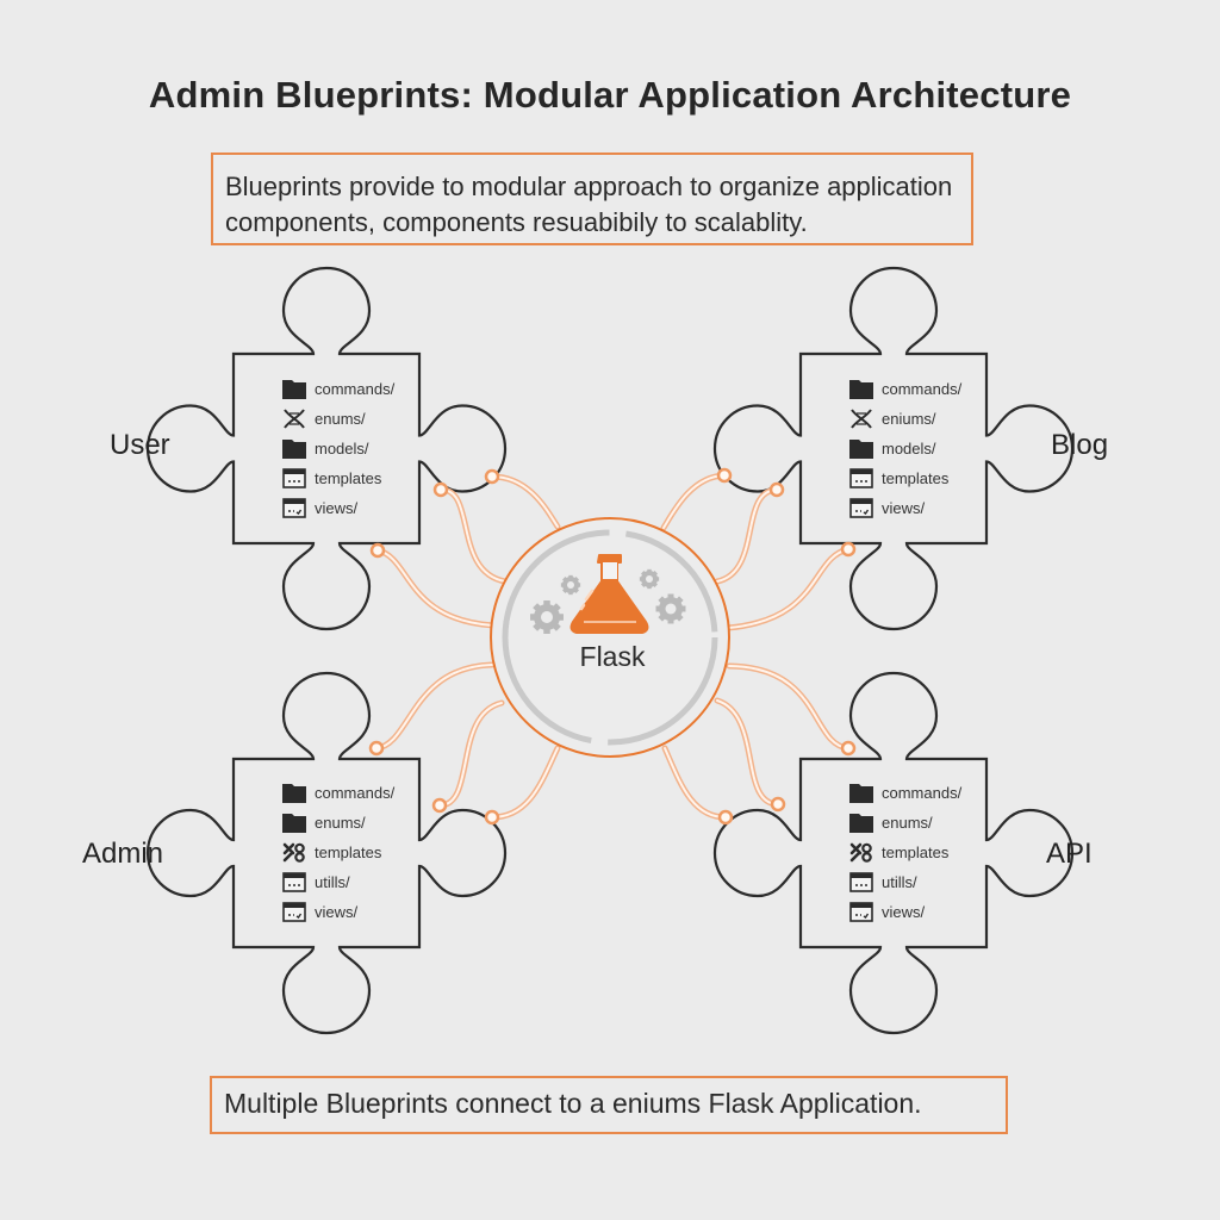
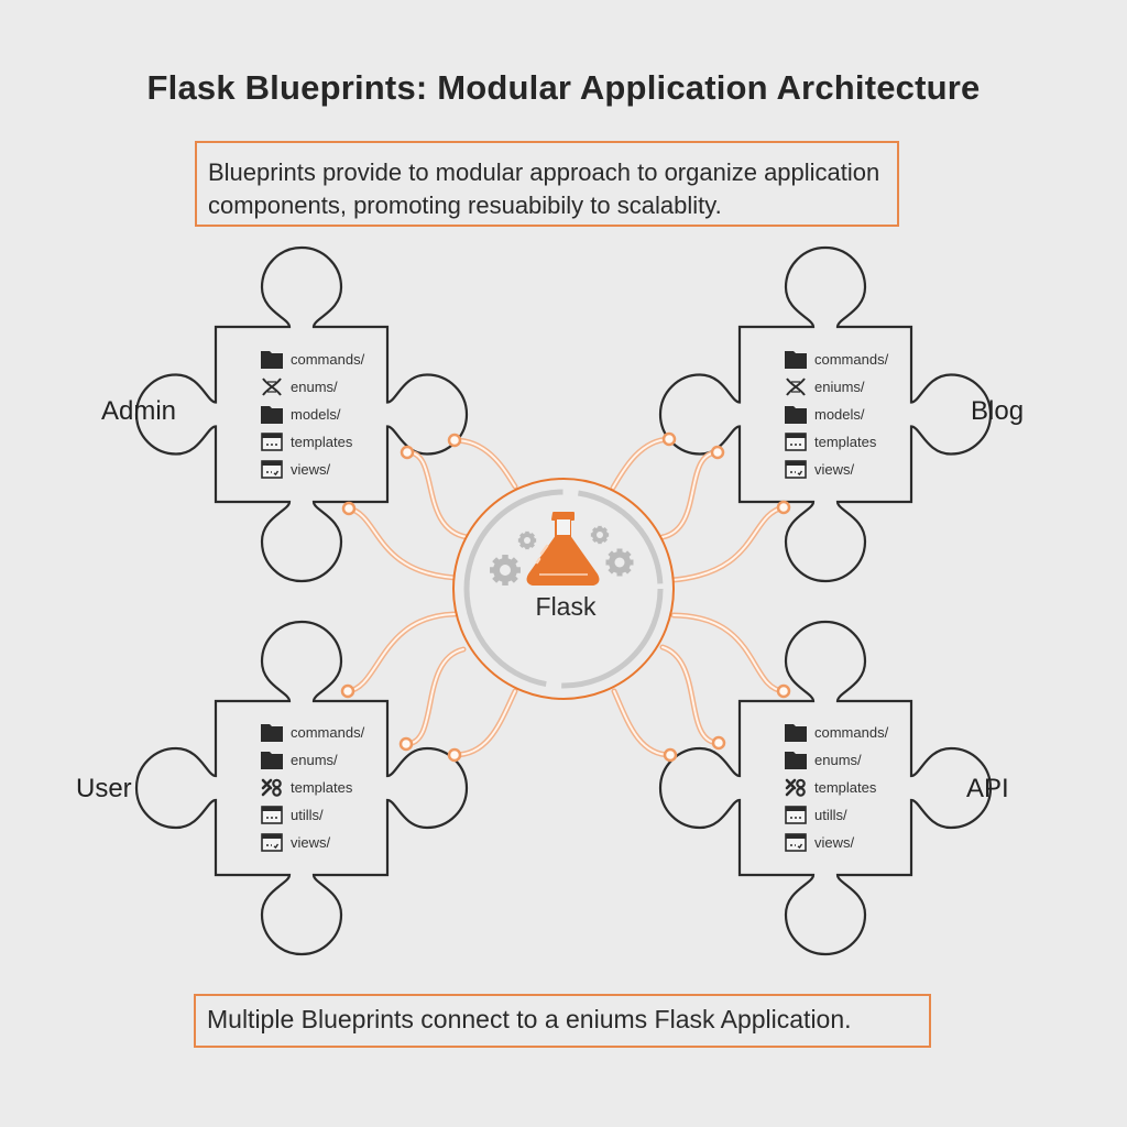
- Admin Blueprints: Modular Application Architecture
+ Flask Blueprints: Modular Application Architecture
- Blueprints provide to modular approach to organize application components, components resuabibily to scalablity.
+ Blueprints provide to modular approach to organize application components, promoting resuabibily to scalablity.
  Flask
- User
+ Admin
  Blog
- Admin
+ User
  API
  commands/
  enums/
  models/
  templates
  views/
  commands/
  eniums/
  models/
  templates
  views/
  commands/
  enums/
  templates
  utills/
  views/
  commands/
  enums/
  templates
  utills/
  views/
  Multiple Blueprints connect to a eniums Flask Application.
